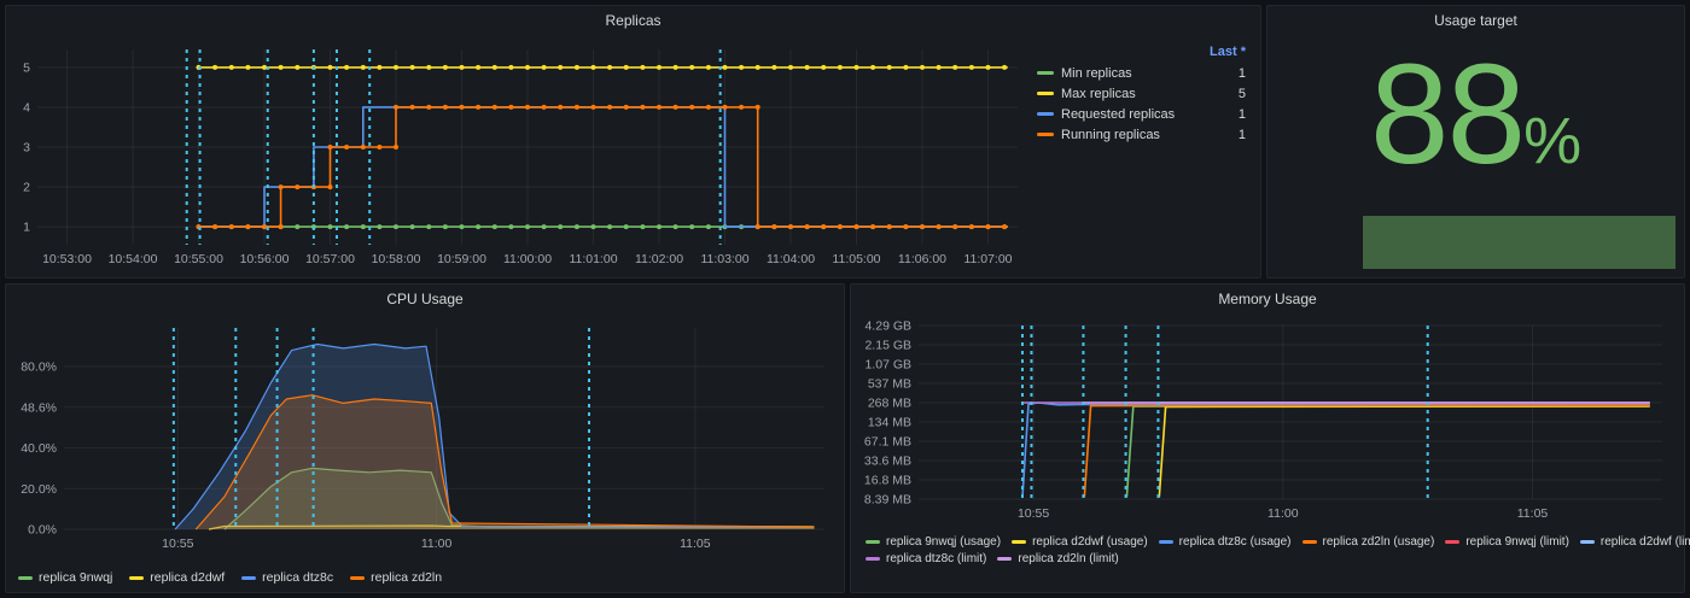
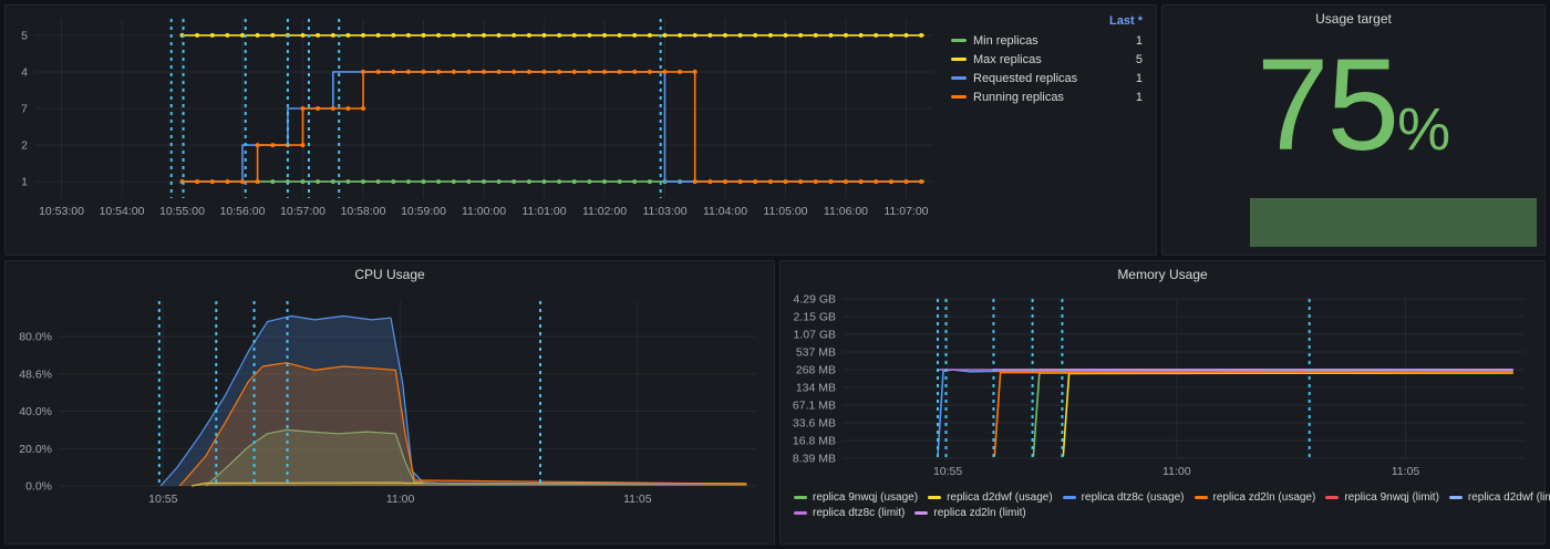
- Replicas
  1
  2
- 3
+ 7
  4
  5
  10:53:00
  10:54:00
  10:55:00
  10:56:00
  10:57:00
  10:58:00
  10:59:00
  11:00:00
  11:01:00
  11:02:00
  11:03:00
  11:04:00
  11:05:00
  11:06:00
  11:07:00
  Last *
  Min replicas
  1
  Max replicas
  5
  Requested replicas
  1
  Running replicas
  1
  Usage target
- 88%
+ 75%
  CPU Usage
  0.0%
  20.0%
  40.0%
  48.6%
  80.0%
  10:55
  11:00
  11:05
- replica 9nwqj
- replica d2dwf
- replica dtz8c
- replica zd2ln
  Memory Usage
  4.29 GB
  2.15 GB
  1.07 GB
  537 MB
  268 MB
  134 MB
  67.1 MB
  33.6 MB
  16.8 MB
  8.39 MB
  10:55
  11:00
  11:05
  replica 9nwqj (usage)
  replica d2dwf (usage)
  replica dtz8c (usage)
  replica zd2ln (usage)
  replica 9nwqj (limit)
  replica d2dwf (li
  replica dtz8c (limit)
  replica zd2ln (limit)
